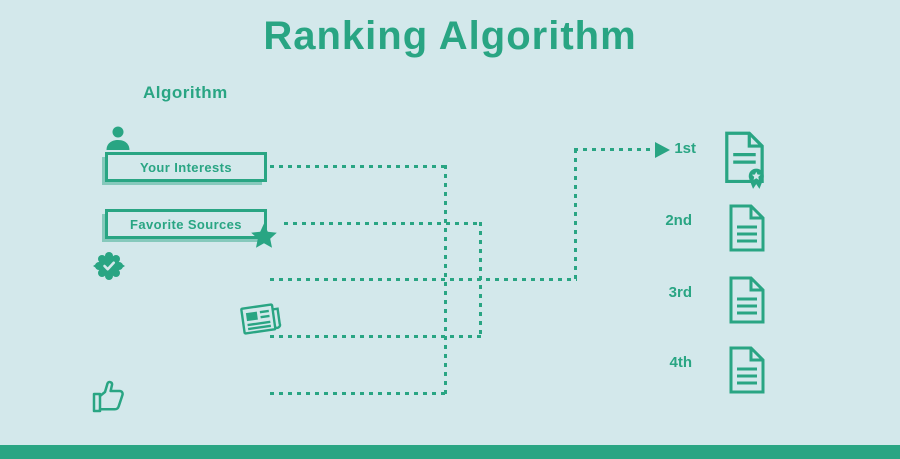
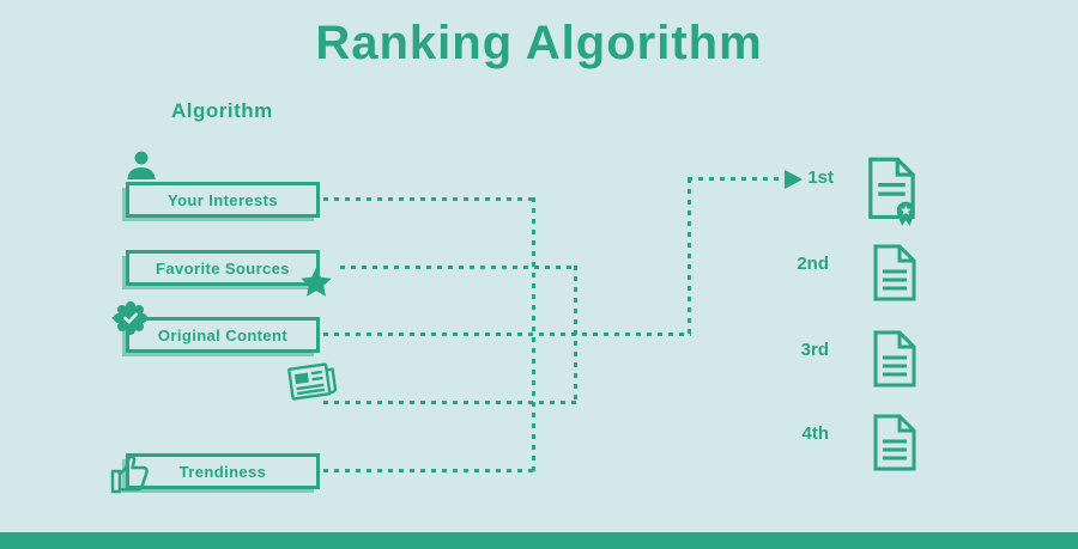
  Ranking Algorithm
  Algorithm
  Your Interests
  Favorite Sources
+ Original Content
+ Trendiness
  1st
  2nd
  3rd
  4th
